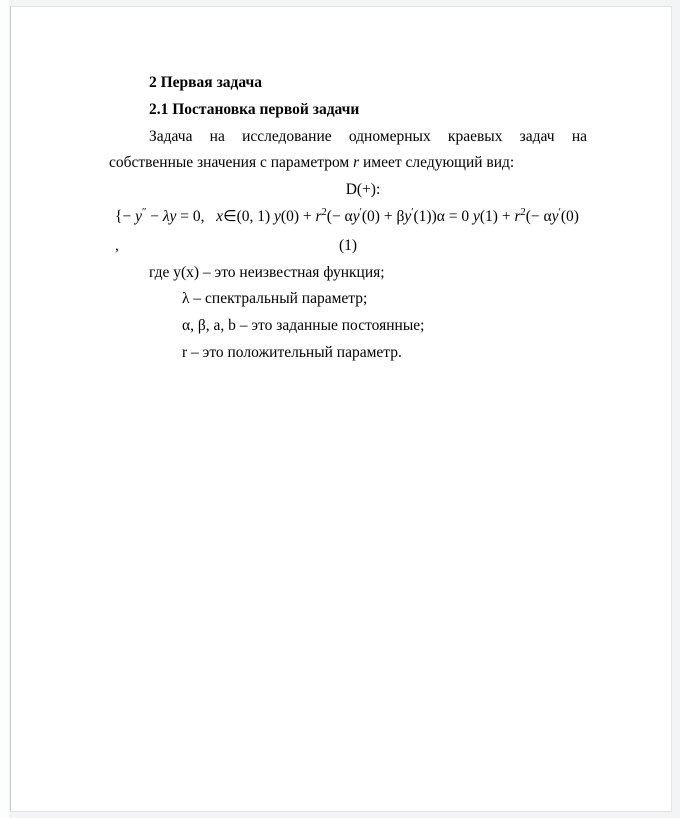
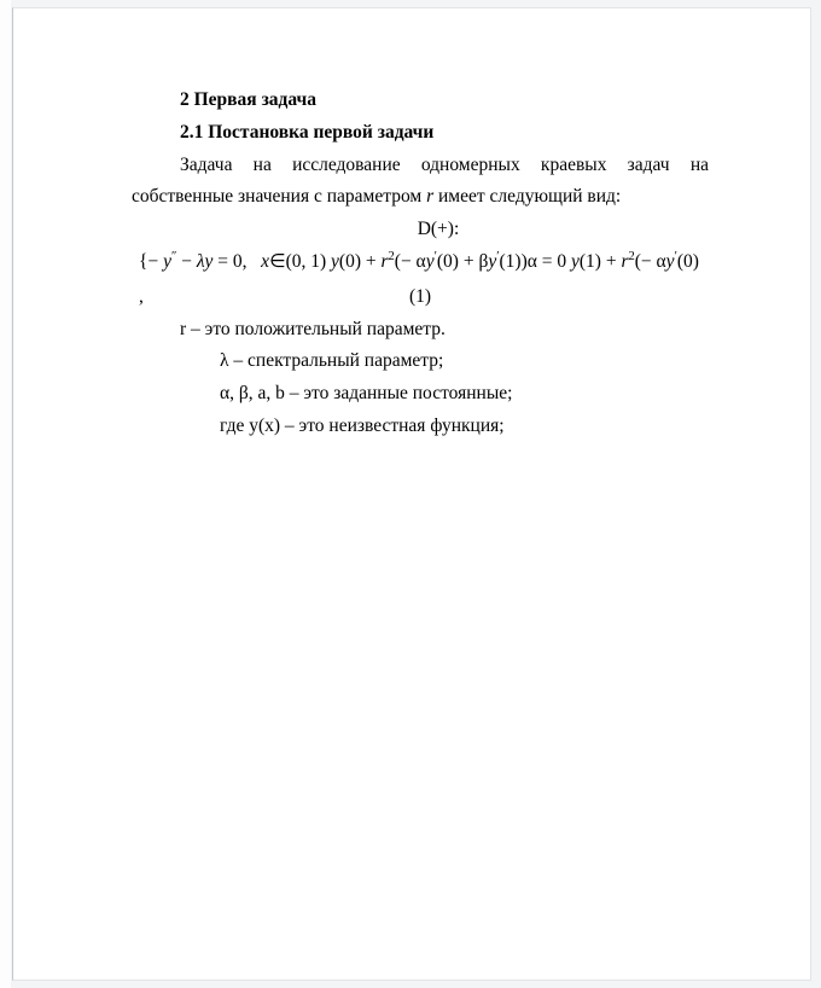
  2 Первая задача
  2.1 Постановка первой задачи
  Задача на исследование одномерных краевых задач на собственные значения с параметром r имеет следующий вид:
  D(+):
  {− y″ − λy = 0, x∈(0, 1) y(0) + r2(− αy′(0) + βy′(1))α = 0 y(1) + r2(− αy′(0)
  ,
  (1)
- где y(x) – это неизвестная функция;
+ r – это положительный параметр.
  λ – спектральный параметр;
  α, β, a, b – это заданные постоянные;
- r – это положительный параметр.
+ где y(x) – это неизвестная функция;
